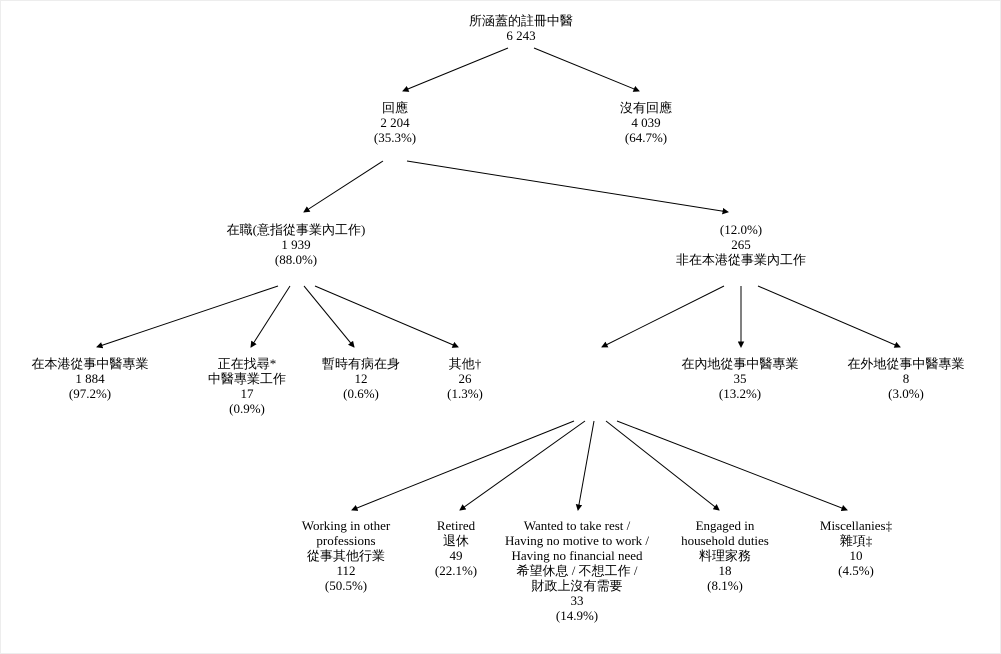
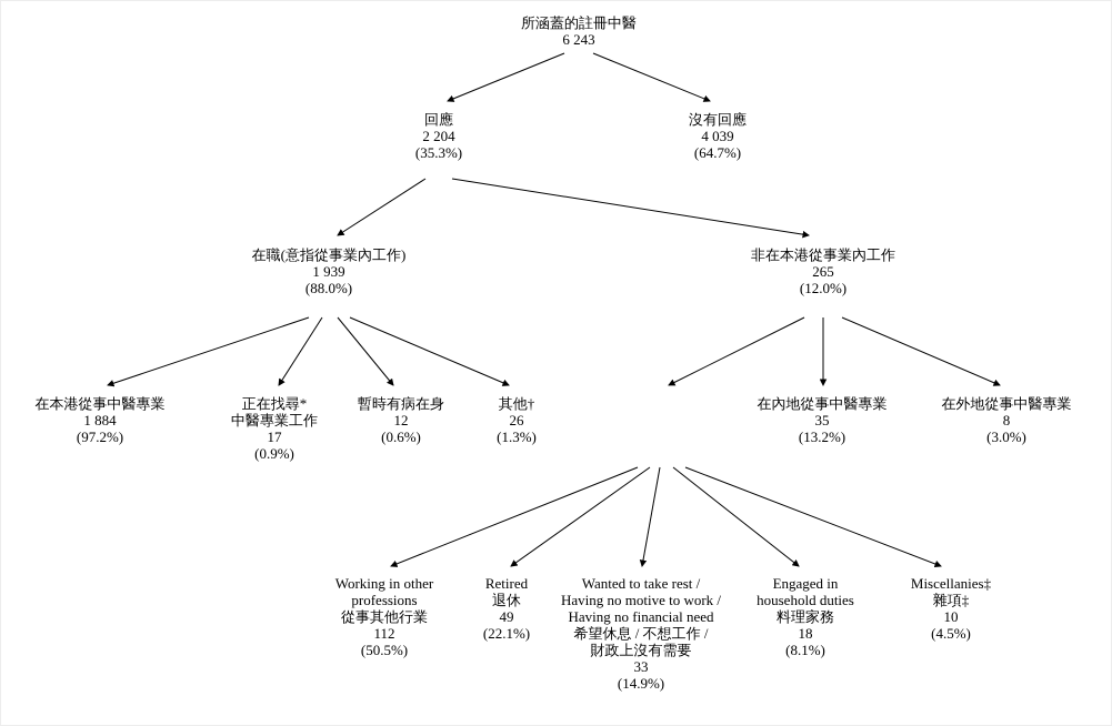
  所涵蓋的註冊中醫
  6 243
  回應
  2 204
  (35.3%)
  沒有回應
  4 039
  (64.7%)
  在職(意指從事業內工作)
  1 939
  (88.0%)
- (12.0%)
+ 非在本港從事業內工作
  265
- 非在本港從事業內工作
+ (12.0%)
  在本港從事中醫專業
  1 884
  (97.2%)
  正在找尋*
  中醫專業工作
  17
  (0.9%)
  暫時有病在身
  12
  (0.6%)
  其他†
  26
  (1.3%)
  在內地從事中醫專業
  35
  (13.2%)
  在外地從事中醫專業
  8
  (3.0%)
  Working in other
  professions
  從事其他行業
  112
  (50.5%)
  Retired
  退休
  49
  (22.1%)
  Wanted to take rest /
  Having no motive to work /
  Having no financial need
  希望休息 / 不想工作 /
  財政上沒有需要
  33
  (14.9%)
  Engaged in
  household duties
  料理家務
  18
  (8.1%)
  Miscellanies‡
  雜項‡
  10
  (4.5%)
